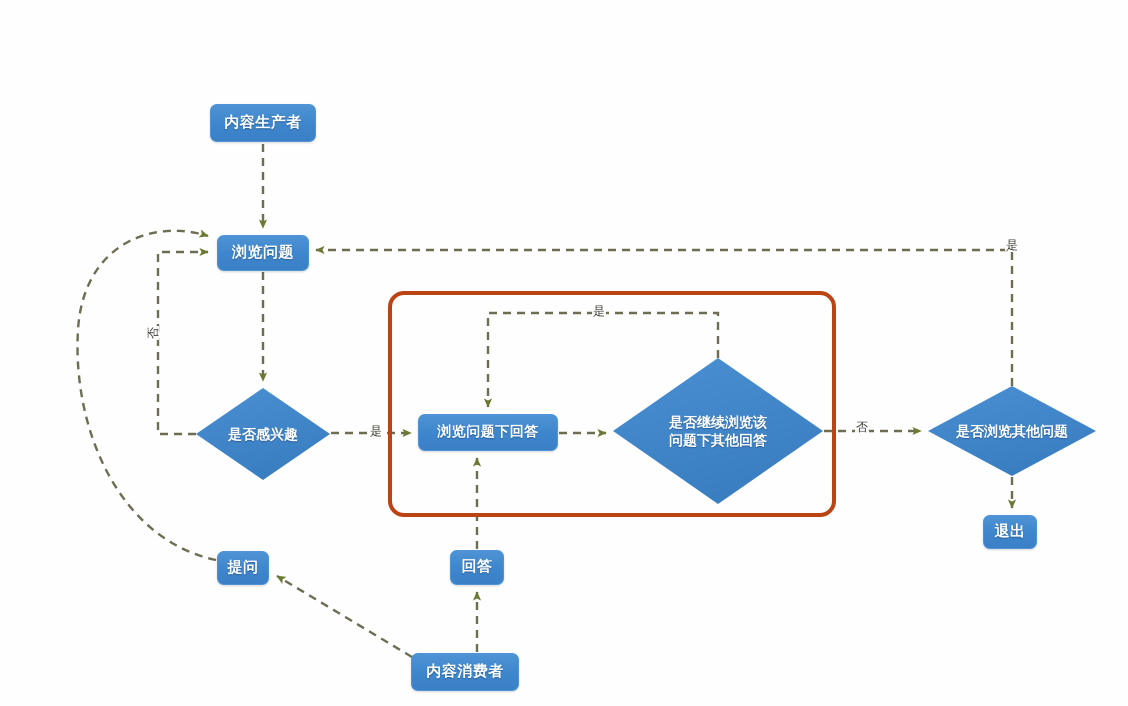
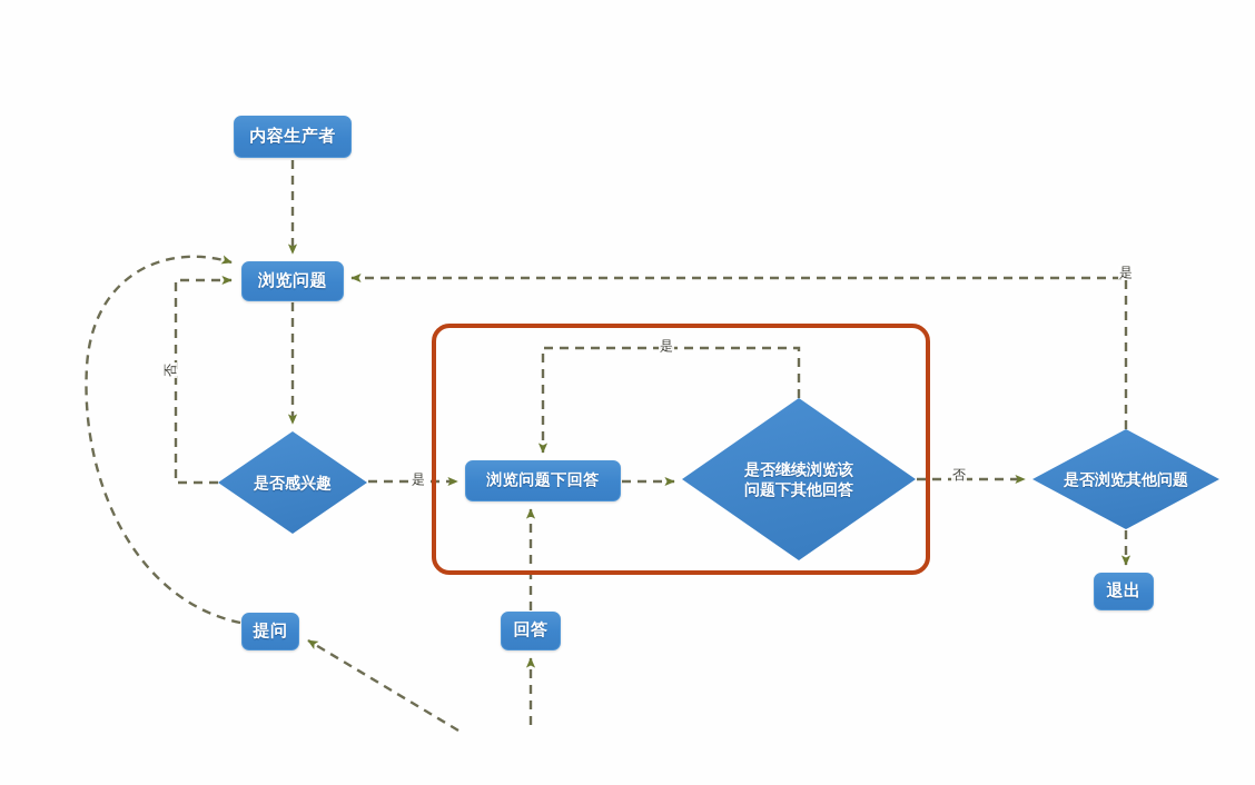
  内容生产者
  浏览问题
  是否感兴趣
  提问
  回答
- 内容消费者
  浏览问题下回答
  是否继续浏览该
  问题下其他回答
  是否浏览其他问题
  退出
  是
  是
  否
  是
